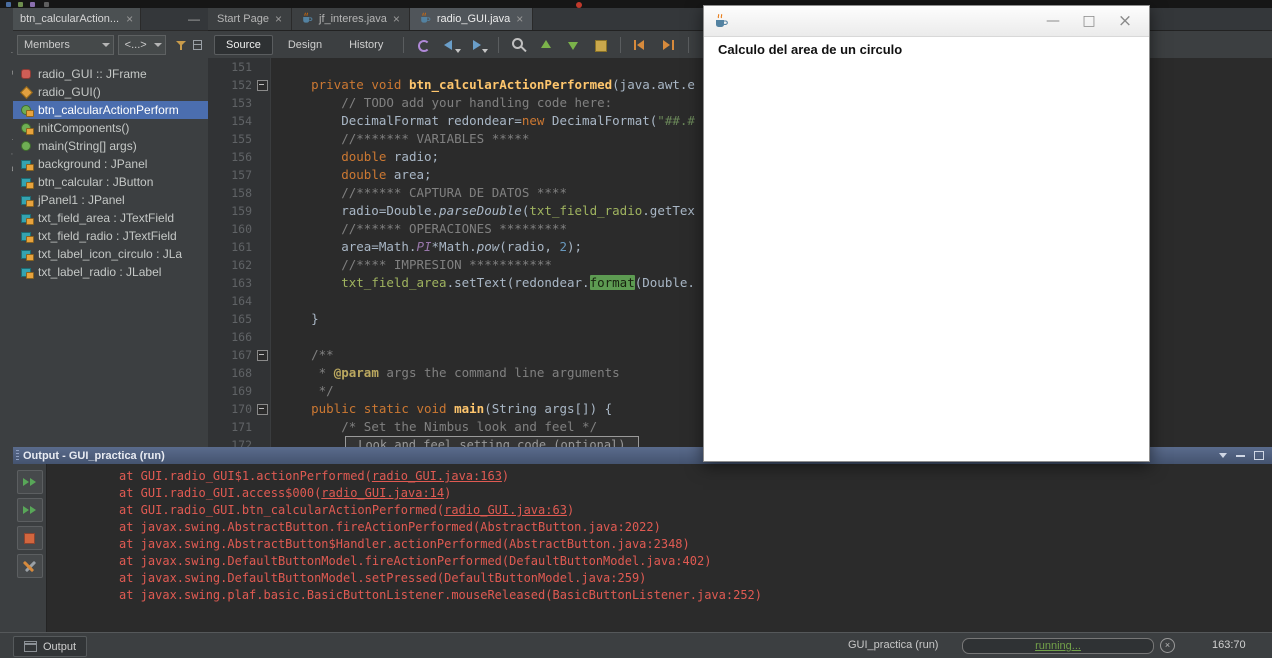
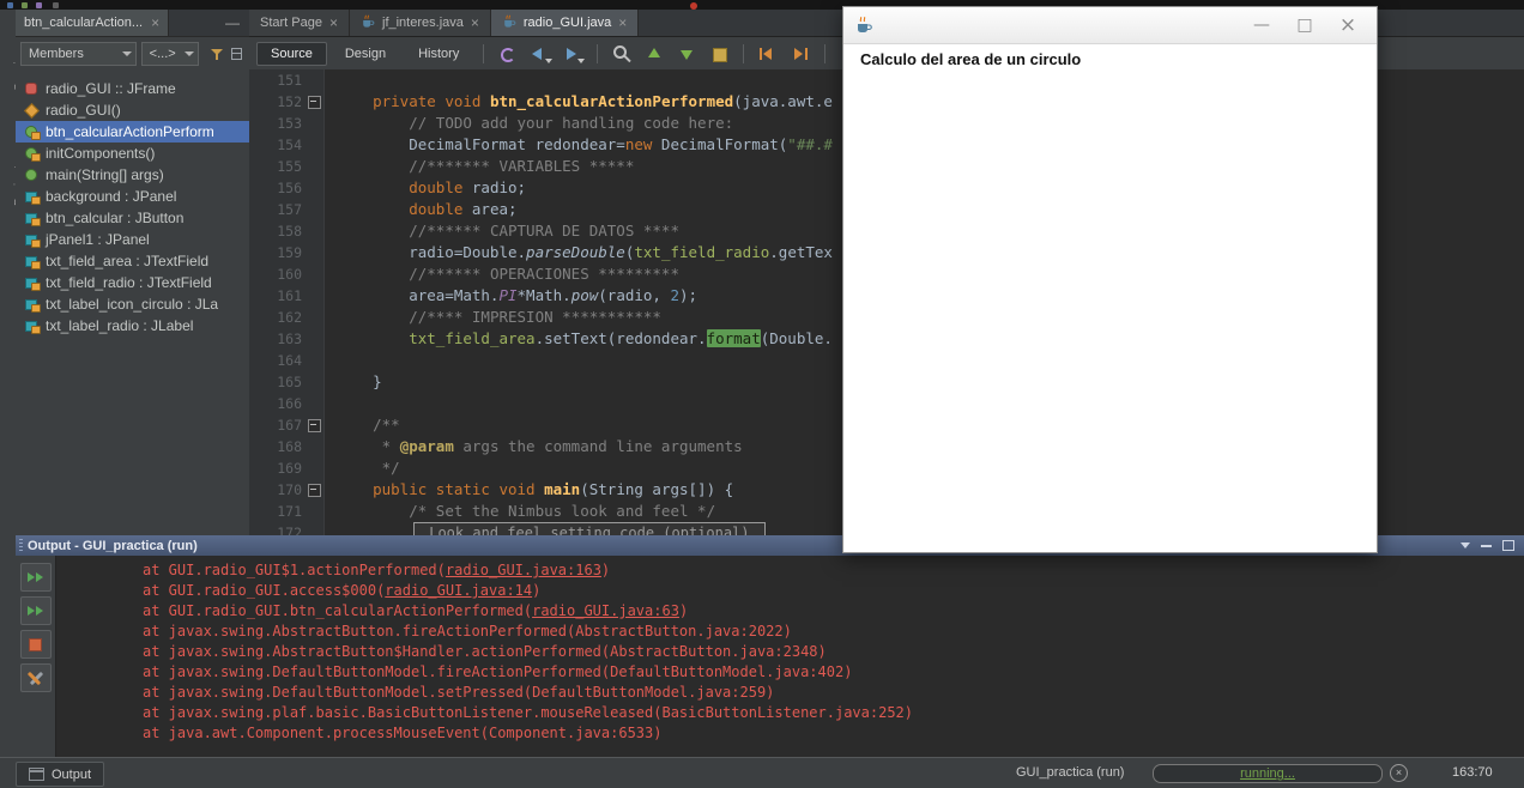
  btn_calcularAction...
  ×
  —
  Members
  <...>
  radio_GUI :: JFrame
  radio_GUI()
  btn_calcularActionPerform
  initComponents()
  main(String[] args)
  background : JPanel
  btn_calcular : JButton
  jPanel1 : JPanel
  txt_field_area : JTextField
  txt_field_radio : JTextField
  txt_label_icon_circulo : JLa
  txt_label_radio : JLabel
  Start Page
  ×
  jf_interes.java
  ×
  radio_GUI.java
  ×
  Source
  Design
  History
  151
  152
  153
  154
  155
  156
  157
  158
  159
  160
  161
  162
  163
  164
  165
  166
  167
  168
  169
  170
  171
  172
  private void btn_calcularActionPerformed(java.awt.e
  // TODO add your handling code here:
  DecimalFormat redondear=new DecimalFormat("##.#
  //******* VARIABLES *****
  double radio;
  double area;
  //****** CAPTURA DE DATOS ****
  radio=Double.parseDouble(txt_field_radio.getTex
  //****** OPERACIONES *********
  area=Math.PI*Math.pow(radio, 2);
  //**** IMPRESION ***********
  txt_field_area.setText(redondear.format(Double.
  }
  /**
  * @param args the command line arguments
  */
  public static void main(String args[]) {
  /* Set the Nimbus look and feel */
  Look and feel setting code (optional)
  Output - GUI_practica (run)
  at GUI.radio_GUI$1.actionPerformed(radio_GUI.java:163)
  at GUI.radio_GUI.access$000(radio_GUI.java:14)
  at GUI.radio_GUI.btn_calcularActionPerformed(radio_GUI.java:63)
  at javax.swing.AbstractButton.fireActionPerformed(AbstractButton.java:2022)
  at javax.swing.AbstractButton$Handler.actionPerformed(AbstractButton.java:2348)
  at javax.swing.DefaultButtonModel.fireActionPerformed(DefaultButtonModel.java:402)
  at javax.swing.DefaultButtonModel.setPressed(DefaultButtonModel.java:259)
  at javax.swing.plaf.basic.BasicButtonListener.mouseReleased(BasicButtonListener.java:252)
+ at java.awt.Component.processMouseEvent(Component.java:6533)
  Output
  GUI_practica (run)
  running...
  ×
  163:70
  —
  □
  ×
  Calculo del area de un circulo
